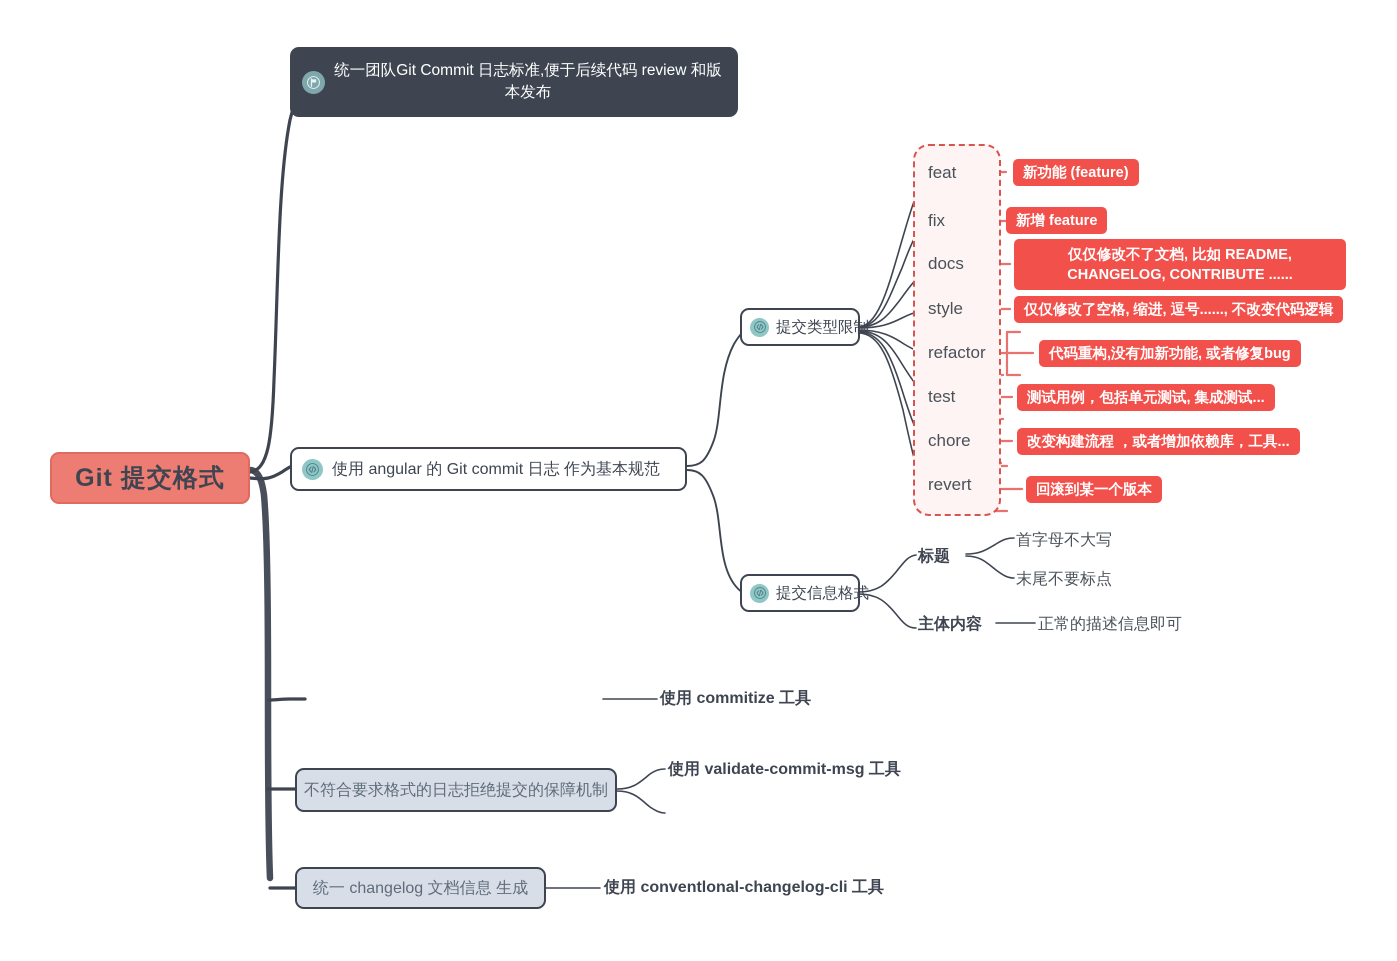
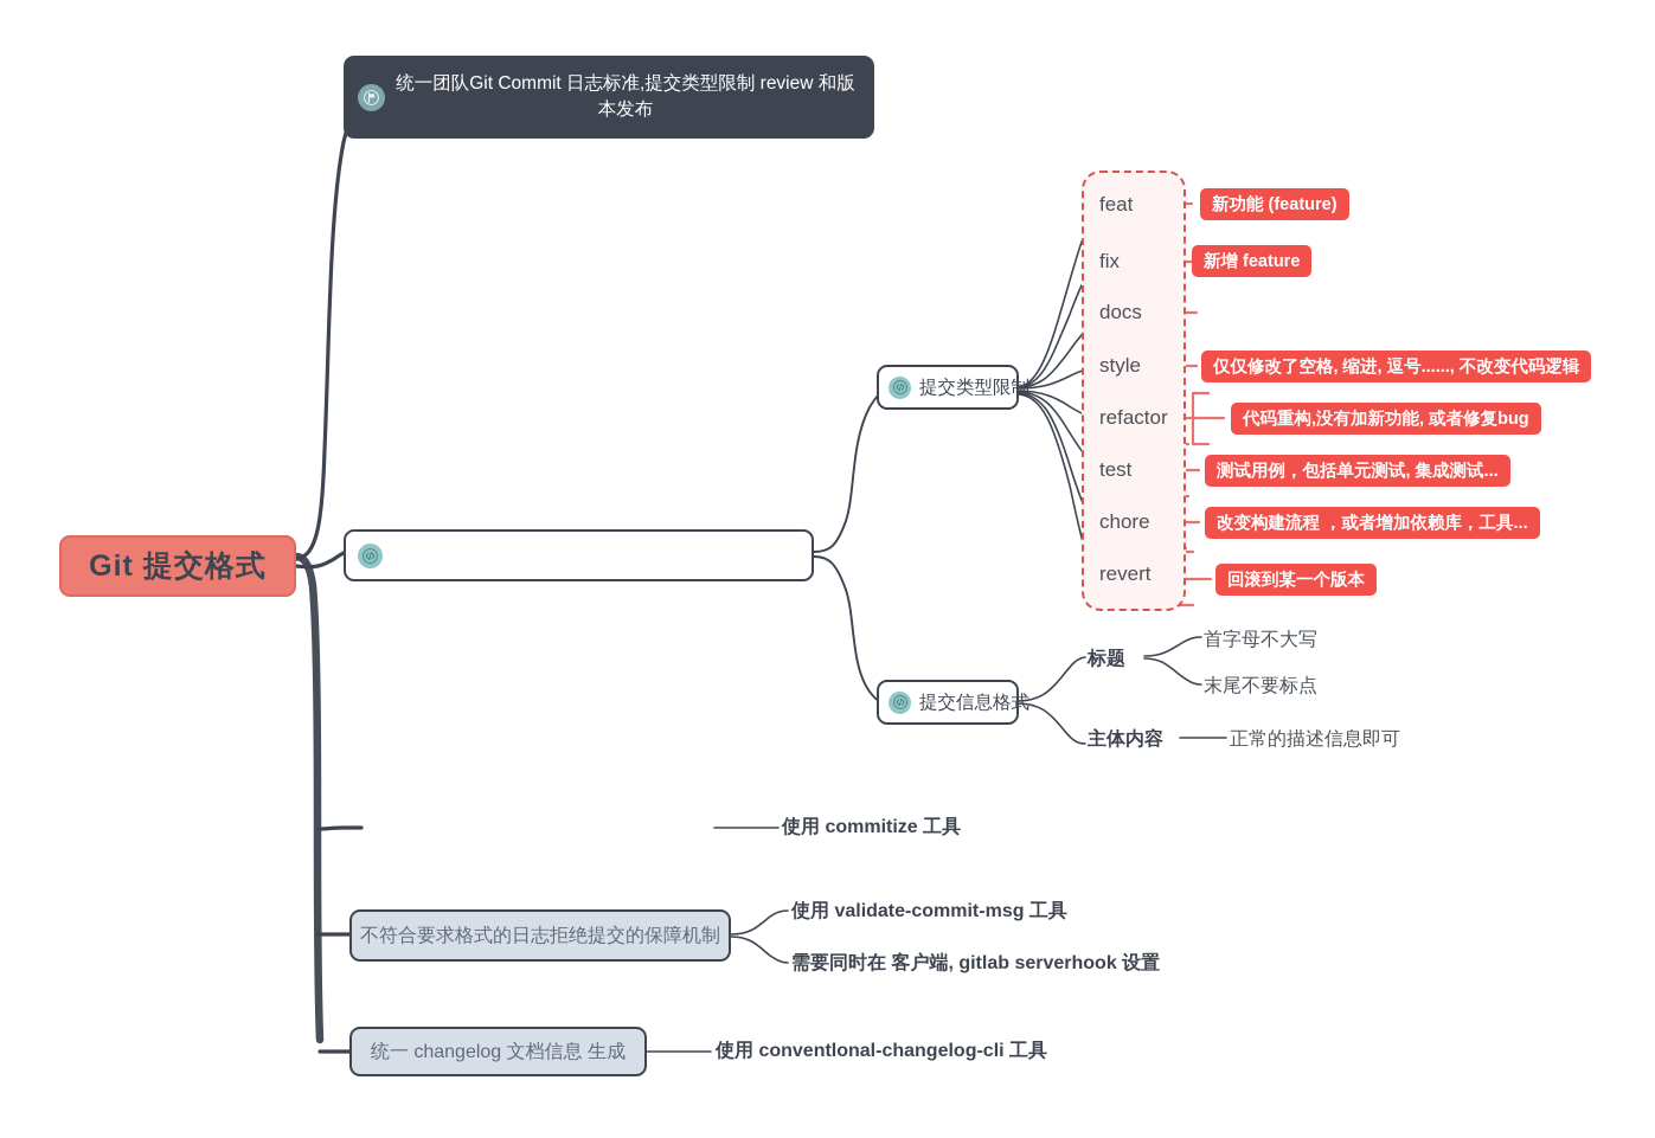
  Git 提交格式
- 统一团队Git Commit 日志标准,便于后续代码 review 和版本发布
+ 统一团队Git Commit 日志标准,提交类型限制 review 和版本发布
- 使用 angular 的 Git commit 日志 作为基本规范
  提交类型限制
  提交信息格式
  feat
  fix
  docs
  style
  refactor
  test
  chore
  revert
  新功能 (feature)
  新增 feature
- 仅仅修改不了文档, 比如 README, CHANGELOG, CONTRIBUTE ......
  仅仅修改了空格, 缩进, 逗号......, 不改变代码逻辑
  代码重构,没有加新功能, 或者修复bug
  测试用例，包括单元测试, 集成测试...
  改变构建流程 ，或者增加依赖库，工具...
  回滚到某一个版本
  标题
  首字母不大写
  末尾不要标点
  主体内容
  正常的描述信息即可
  使用 commitize 工具
  不符合要求格式的日志拒绝提交的保障机制
  使用 validate-commit-msg 工具
+ 需要同时在 客户端, gitlab serverhook 设置
  统一 changelog 文档信息 生成
  使用 conventlonal-changelog-cli 工具
